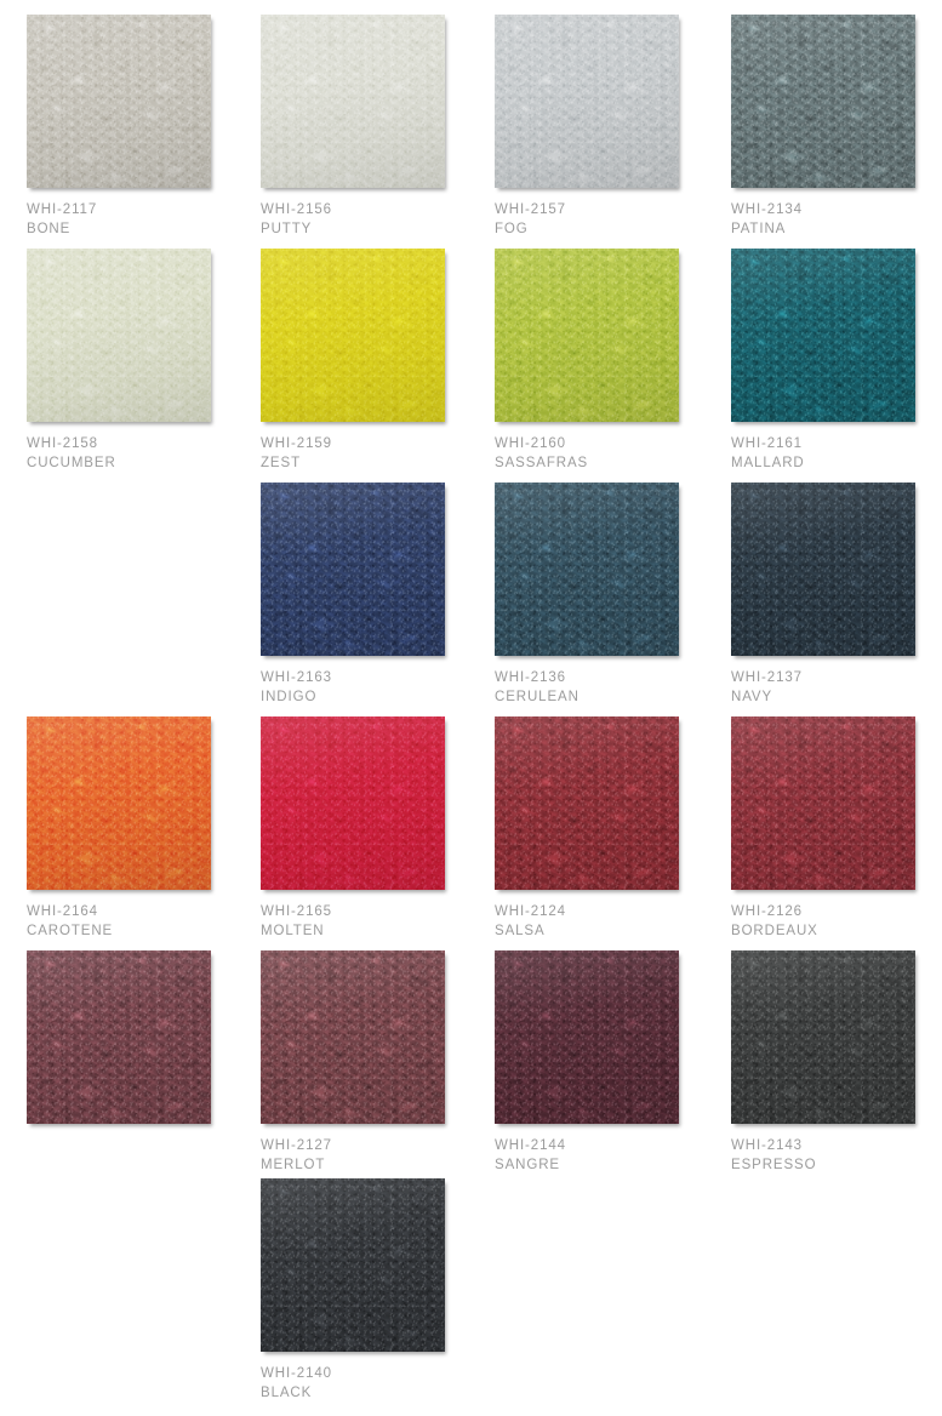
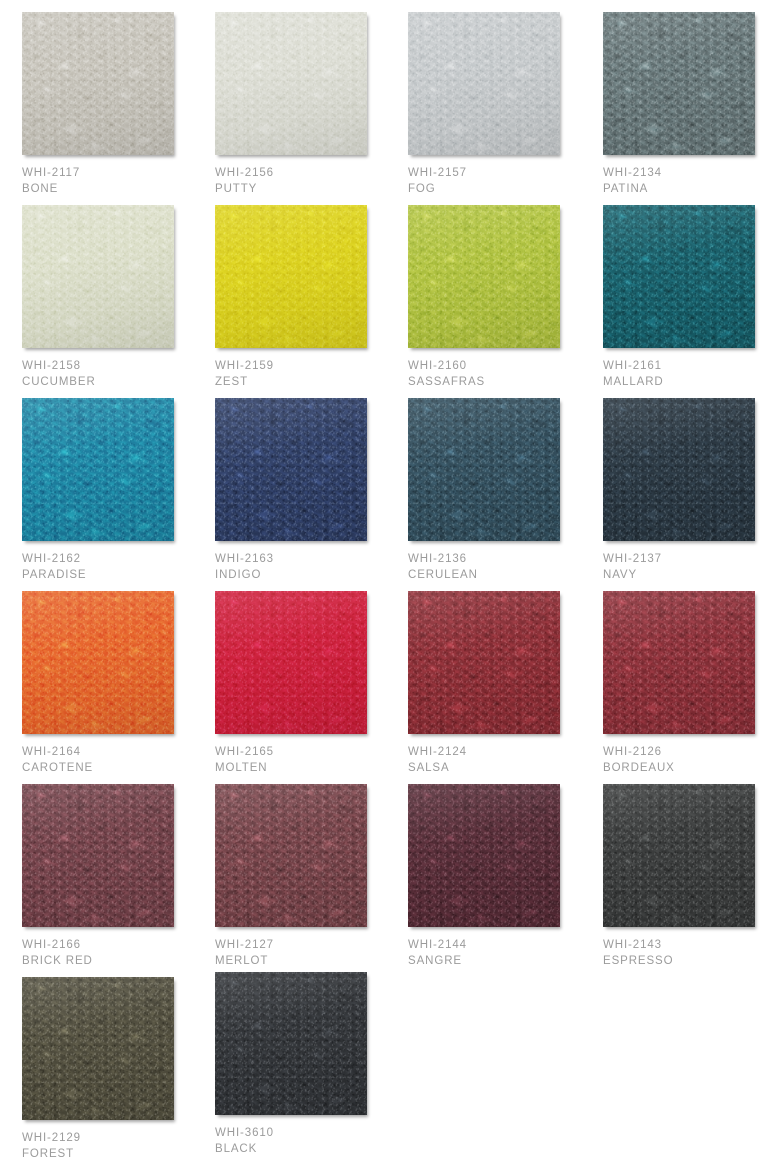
  WHI-2117
  BONE
  WHI-2156
  PUTTY
  WHI-2157
  FOG
  WHI-2134
  PATINA
  WHI-2158
  CUCUMBER
  WHI-2159
  ZEST
  WHI-2160
  SASSAFRAS
  WHI-2161
  MALLARD
+ WHI-2162
+ PARADISE
  WHI-2163
  INDIGO
  WHI-2136
  CERULEAN
  WHI-2137
  NAVY
  WHI-2164
  CAROTENE
  WHI-2165
  MOLTEN
  WHI-2124
  SALSA
  WHI-2126
  BORDEAUX
+ WHI-2166
+ BRICK RED
  WHI-2127
  MERLOT
  WHI-2144
  SANGRE
  WHI-2143
  ESPRESSO
+ WHI-2129
+ FOREST
- WHI-2140
+ WHI-3610
  BLACK
